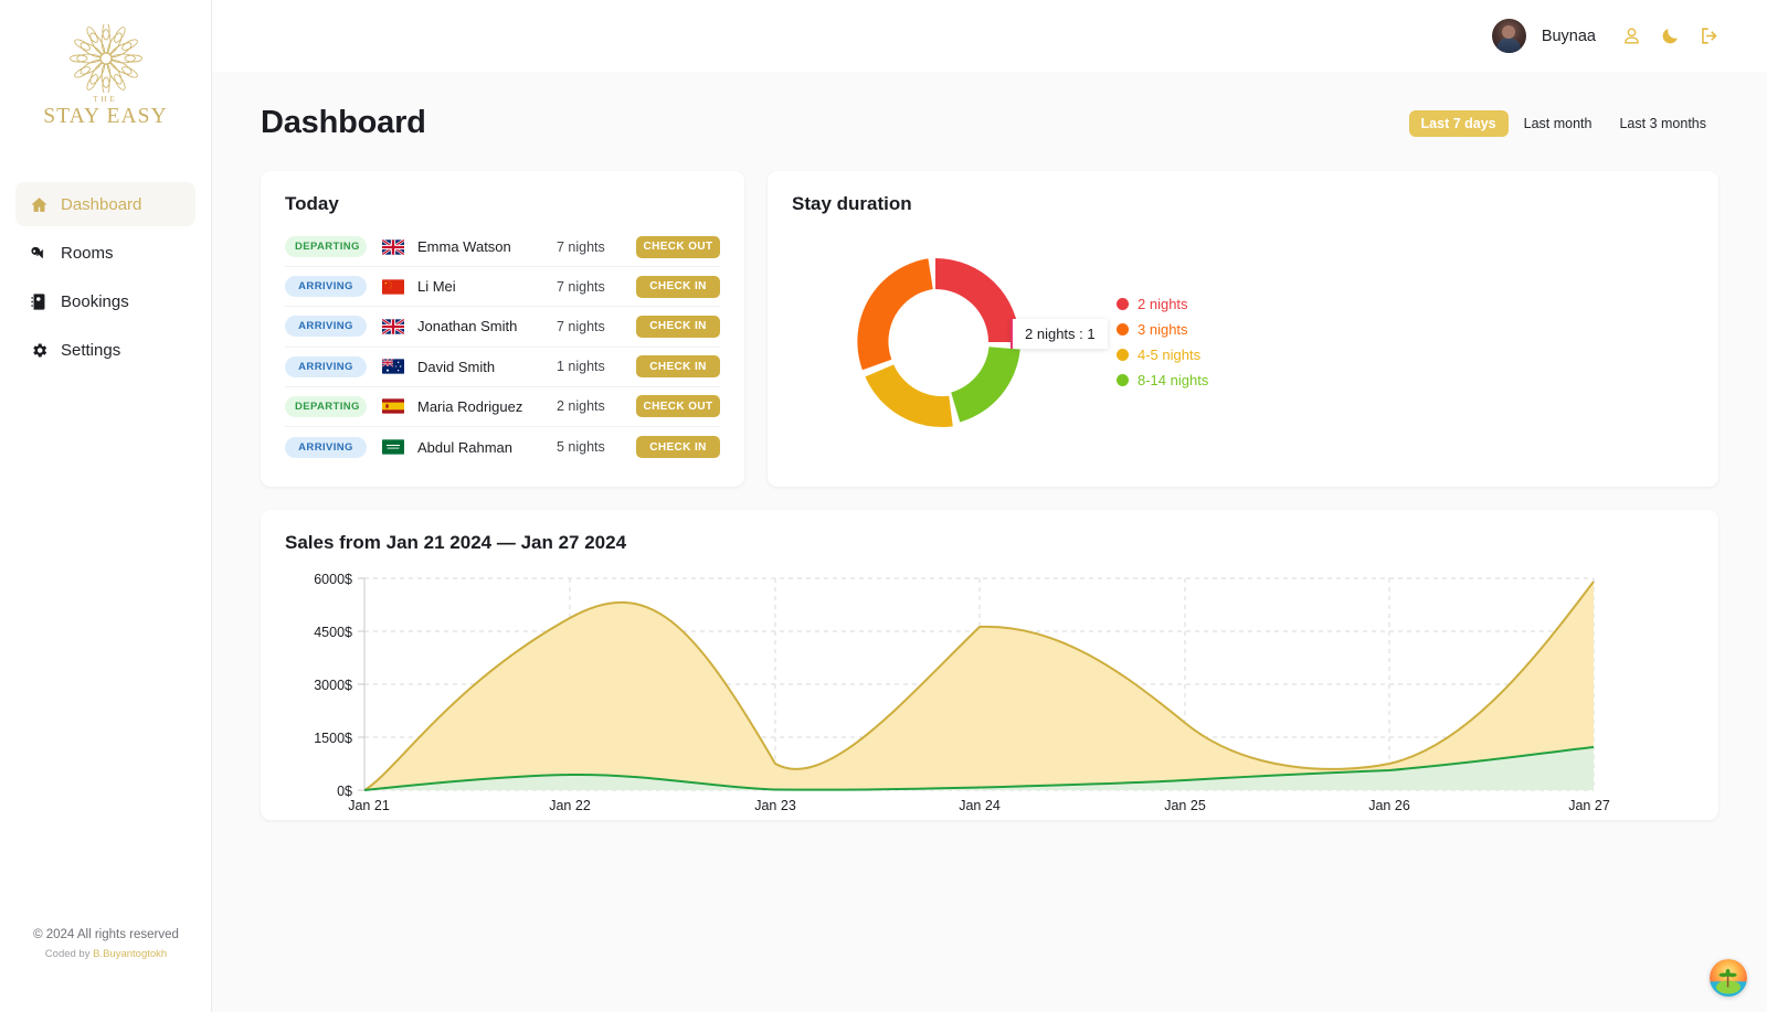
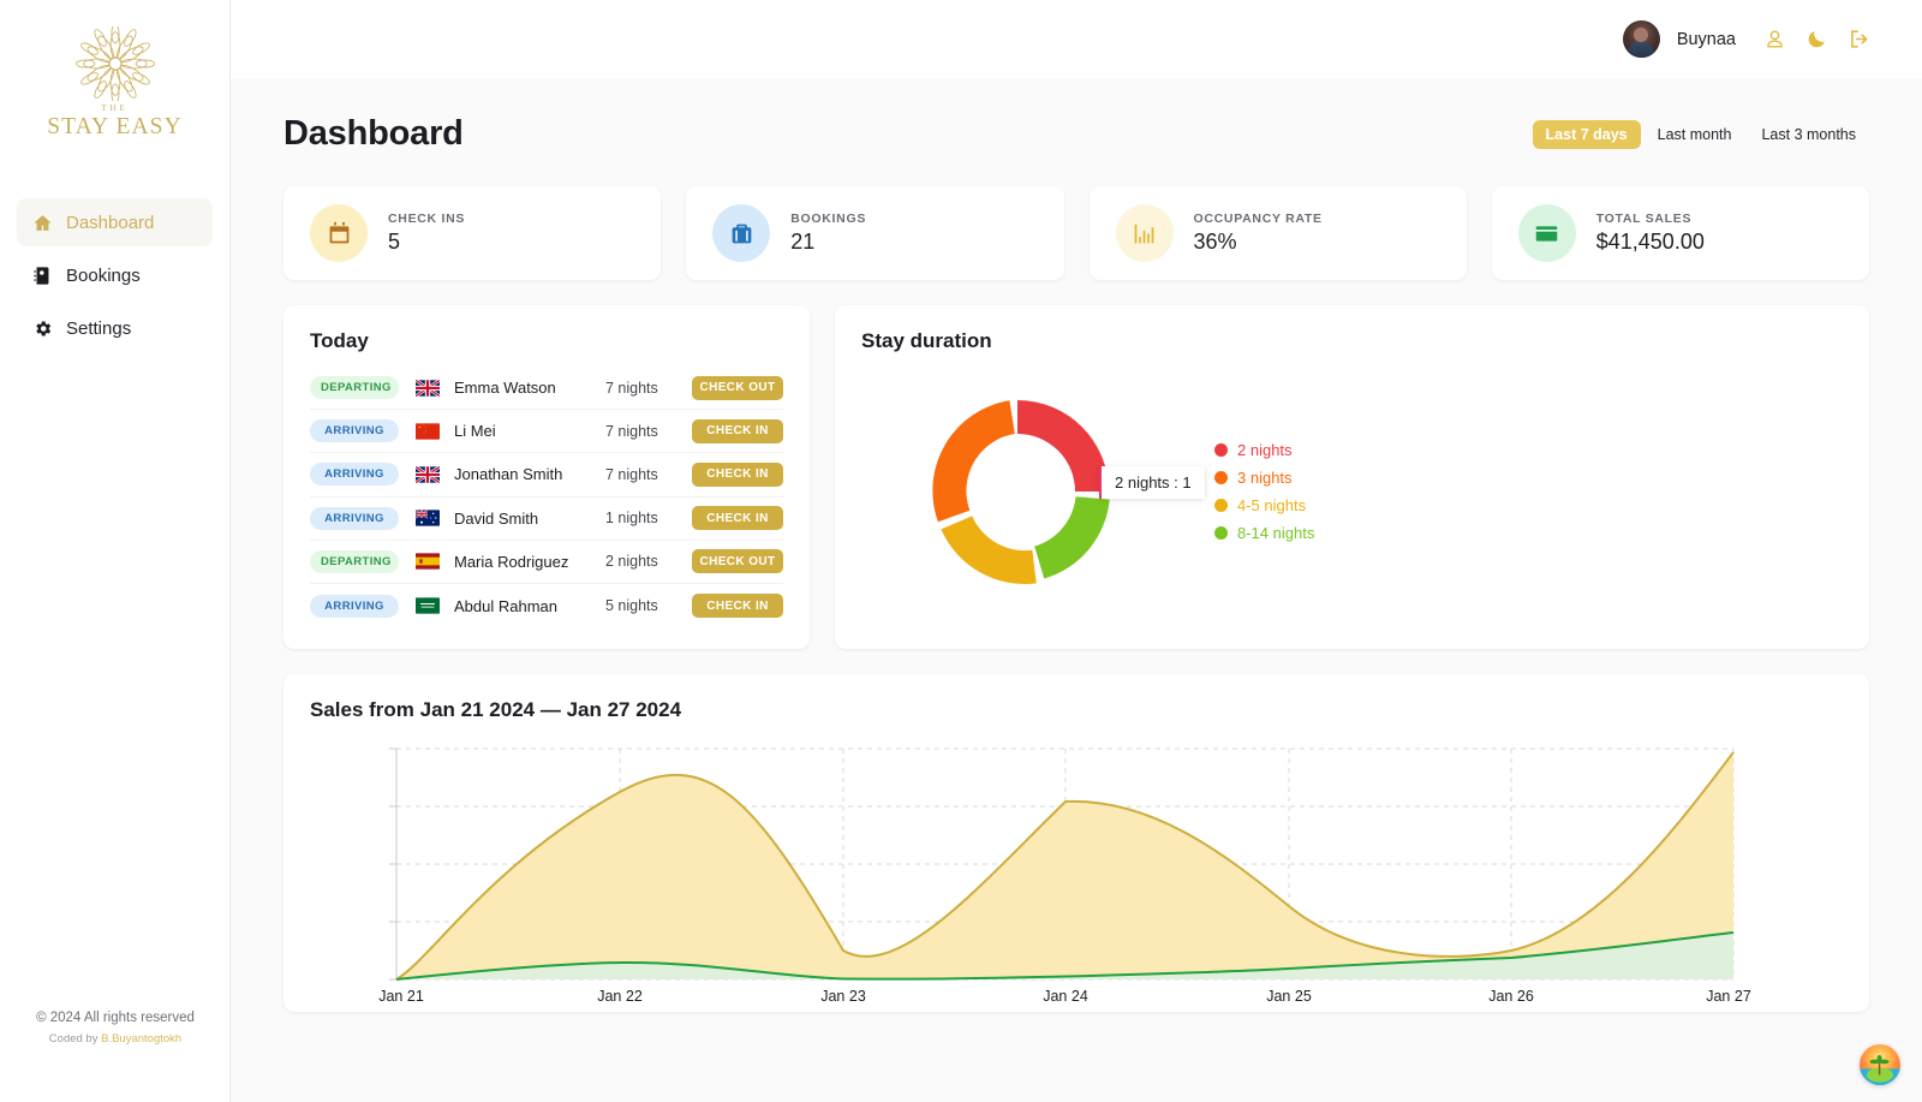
  THE
  STAY EASY
  Dashboard
- Rooms
  Bookings
  Settings
  © 2024 All rights reserved
  Coded by B.Buyantogtokh
  Buynaa
  Dashboard
  Last 7 days
  Last month
  Last 3 months
+ CHECK INS
+ 5
+ BOOKINGS
+ 21
+ OCCUPANCY RATE
+ 36%
+ TOTAL SALES
+ $41,450.00
  Today
  DEPARTING
  Emma Watson
  7 nights
  CHECK OUT
  ARRIVING
  Li Mei
  7 nights
  CHECK IN
  ARRIVING
  Jonathan Smith
  7 nights
  CHECK IN
  ARRIVING
  David Smith
  1 nights
  CHECK IN
  DEPARTING
  Maria Rodriguez
  2 nights
  CHECK OUT
  ARRIVING
  Abdul Rahman
  5 nights
  CHECK IN
  Stay duration
  2 nights
  3 nights
  4-5 nights
  8-14 nights
  2 nights : 1
  Sales from Jan 21 2024 — Jan 27 2024
- 6000$
- 4500$
- 3000$
- 1500$
- 0$
  Jan 21
  Jan 22
  Jan 23
  Jan 24
  Jan 25
  Jan 26
  Jan 27
